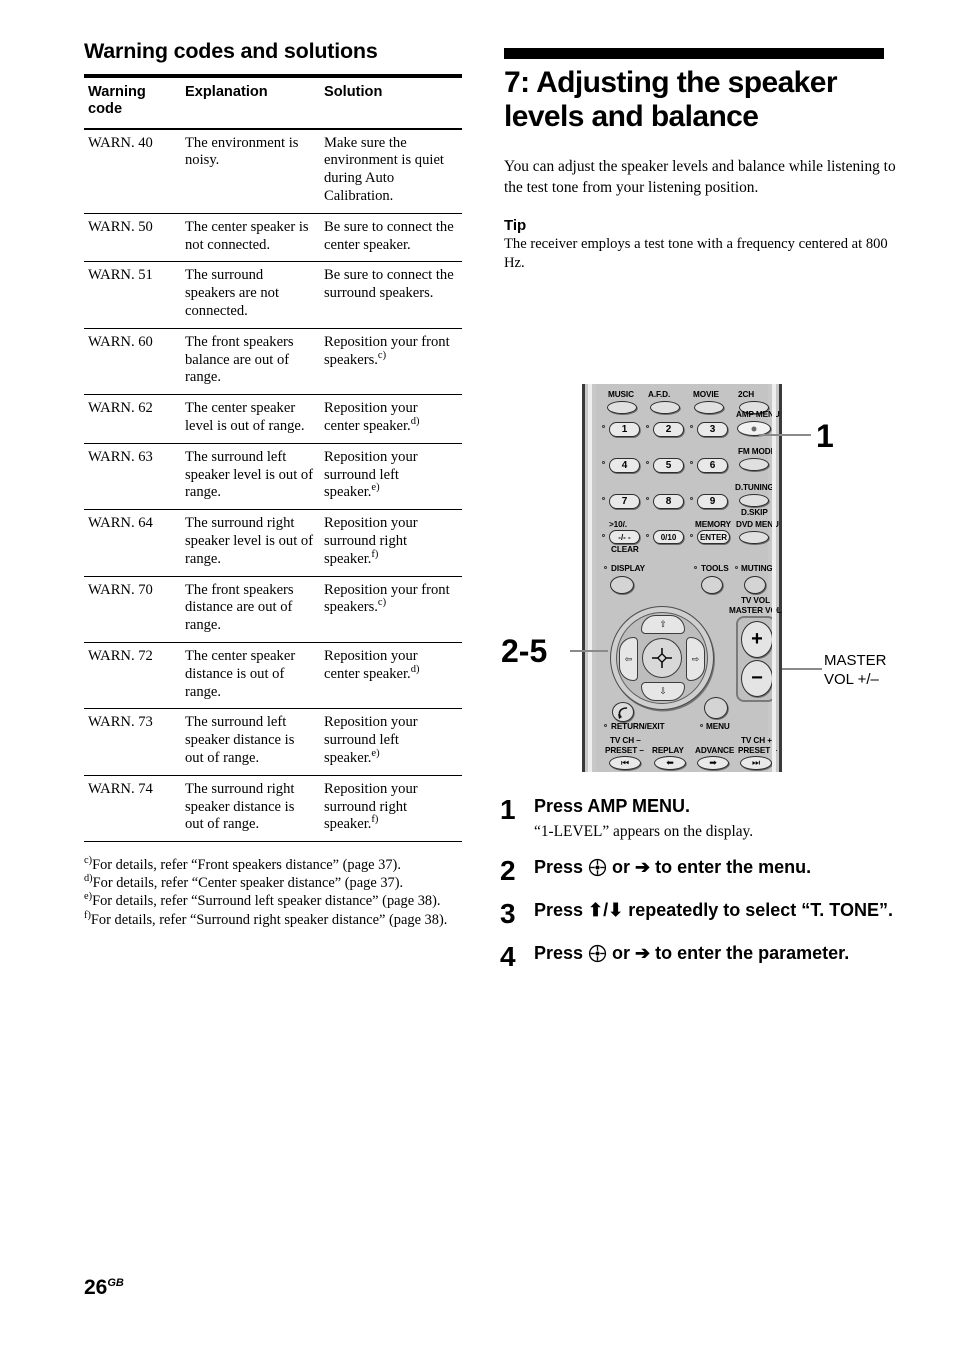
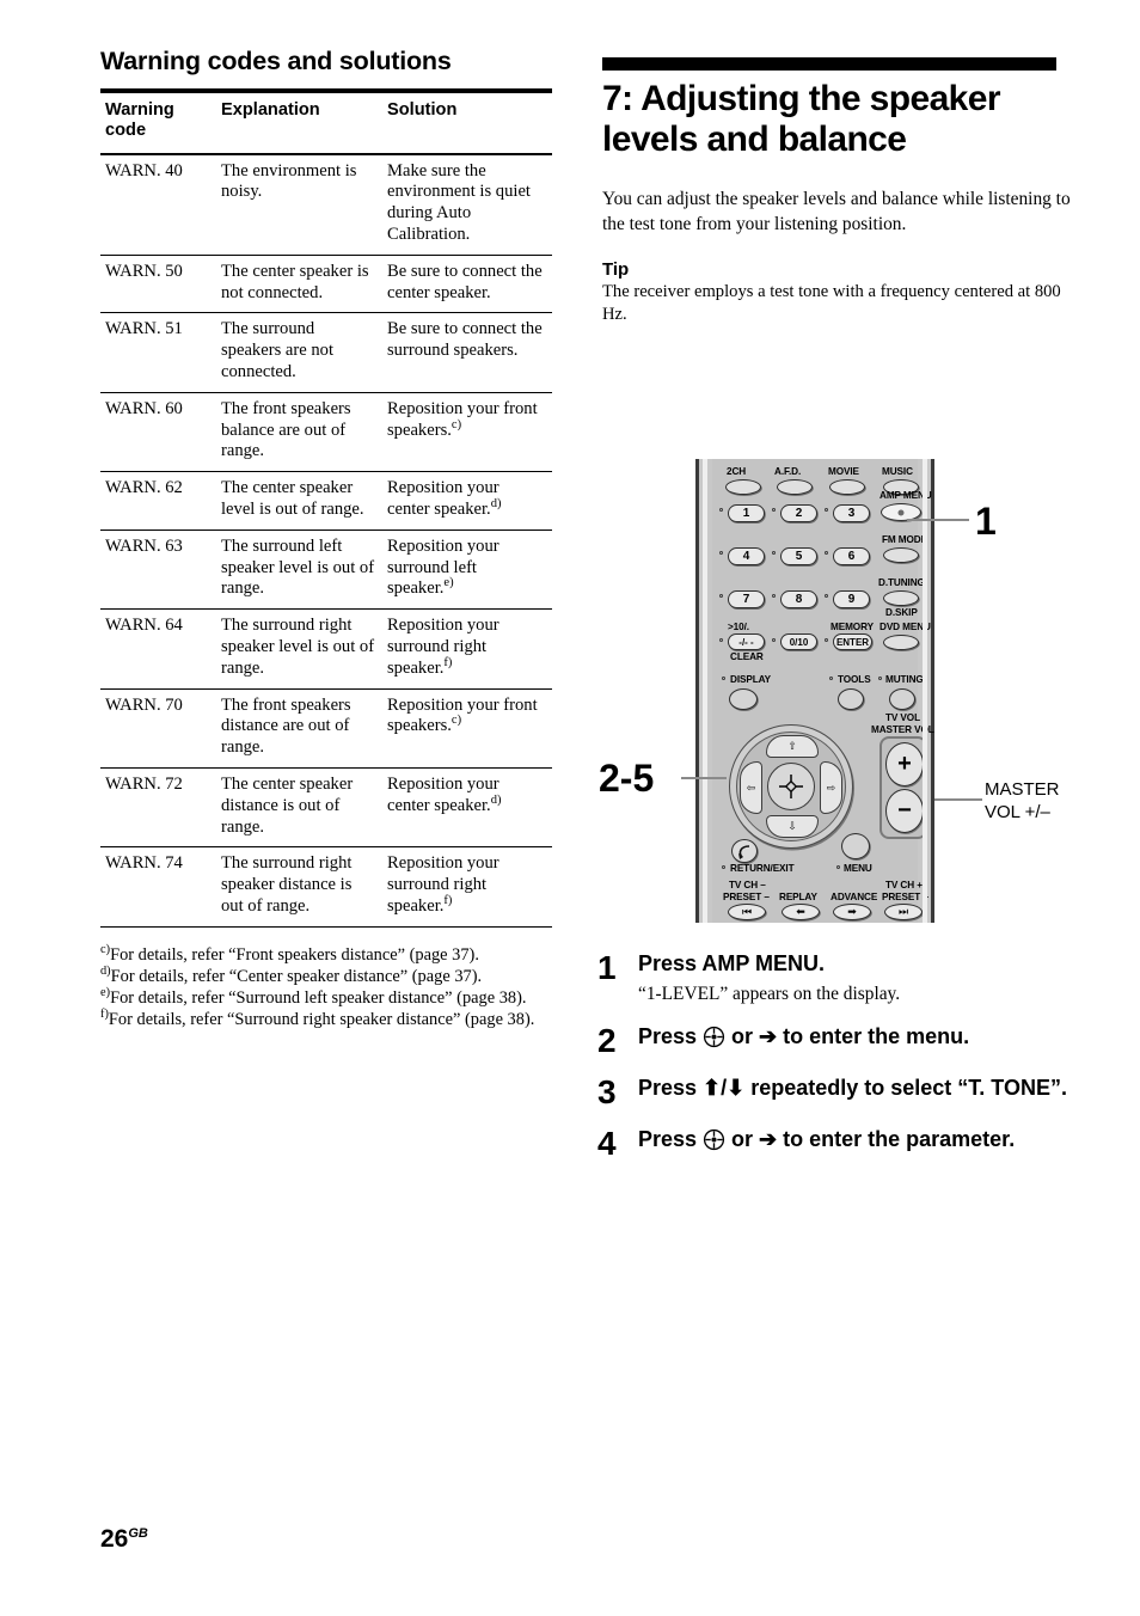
  Warning codes and solutions
  Warning code	Explanation	Solution
  WARN. 40	The environment is noisy.	Make sure the environment is quiet during Auto Calibration.
  WARN. 50	The center speaker is not connected.	Be sure to connect the center speaker.
  WARN. 51	The surround speakers are not connected.	Be sure to connect the surround speakers.
  WARN. 60	The front speakers balance are out of range.	Reposition your front speakers.c)
  WARN. 62	The center speaker level is out of range.	Reposition your center speaker.d)
  WARN. 63	The surround left speaker level is out of range.	Reposition your surround left speaker.e)
  WARN. 64	The surround right speaker level is out of range.	Reposition your surround right speaker.f)
  WARN. 70	The front speakers distance are out of range.	Reposition your front speakers.c)
  WARN. 72	The center speaker distance is out of range.	Reposition your center speaker.d)
- WARN. 73	The surround left speaker distance is out of range.	Reposition your surround left speaker.e)
  WARN. 74	The surround right speaker distance is out of range.	Reposition your surround right speaker.f)
  c)For details, refer “Front speakers distance” (page 37).
  d)For details, refer “Center speaker distance” (page 37).
  e)For details, refer “Surround left speaker distance” (page 38).
  f)For details, refer “Surround right speaker distance” (page 38).
  7: Adjusting the speaker levels and balance
  You can adjust the speaker levels and balance while listening to the test tone from your listening position.
  Tip
  The receiver employs a test tone with a frequency centered at 800 Hz.
- MUSIC
+ 2CH
  A.F.D.
  MOVIE
- 2CH
+ MUSIC
  1
  2
  3
  AMP MENU
  4
  5
  6
  FM MOD
  7
  8
  9
  D.TUNING
  D.SKIP
  >10/.
  -/- -
  CLEAR
  0/10
  MEMORY
  ENTER
  DVD MEN
  DISPLAY
  TOOLS
  MUTING
  ⇧
  ⇩
  ⇦
  ⇨
  RETURN/EXIT
  MENU
  TV VOL
  MASTER VL
  +
  −
  TV CH –
  PRESET –
  ⏮
  REPLAY
  ⬅
  ADVANCE
  ➡
  TV CH +
  PRESET
  ⏭
  1
  2-5
  MASTER VOL +/–
  1
  Press AMP MENU.
  “1-LEVEL” appears on the display.
  2
  Press or ➔ to enter the menu.
  3
  Press ⬆/⬇ repeatedly to select “T. TONE”.
  4
  Press or ➔ to enter the parameter.
  26GB
